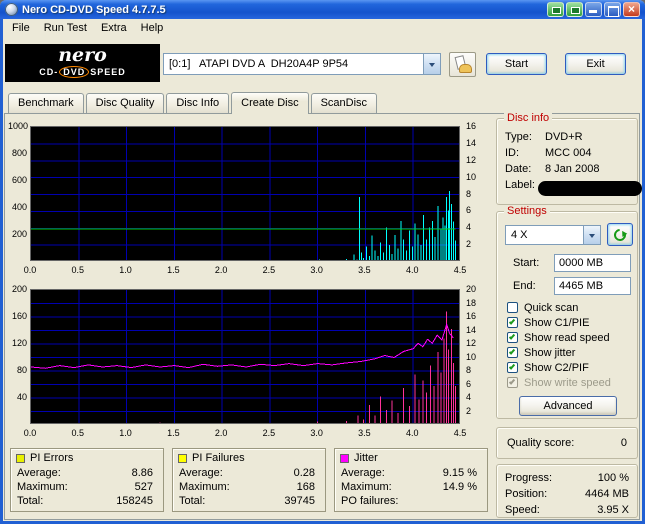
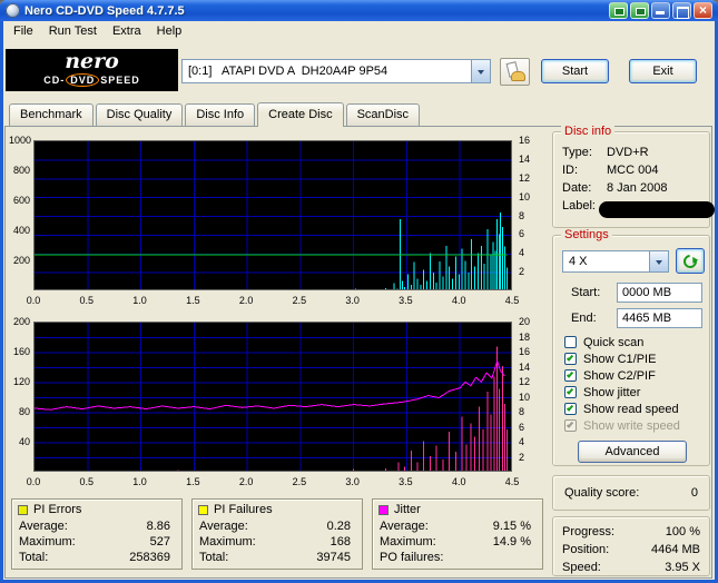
  Nero CD-DVD Speed 4.7.7.5
  ×
  File
  Run Test
  Extra
  Help
  nero
  CD- DVD SPEED
  [0:1] ATAPI DVD A DH20A4P 9P54
  Start
  Exit
  Benchmark
  Disc Quality
  Disc Info
  Create Disc
  ScanDisc
  1000
  800
  600
  400
  200
  16
  14
  12
  10
  8
  6
  4
  2
  0.0
  0.5
  1.0
  1.5
  2.0
  2.5
  3.0
  3.5
  4.0
  4.5
  200
  160
  120
  80
  40
  20
  18
  16
  14
  12
  10
  8
  6
  4
  2
  0.0
  0.5
  1.0
  1.5
  2.0
  2.5
  3.0
  3.5
  4.0
  4.5
  PI Errors
  Average:
  8.86
  Maximum:
  527
  Total:
- 158245
+ 258369
  PI Failures
  Average:
  0.28
  Maximum:
  168
  Total:
  39745
  Jitter
  Average:
  9.15 %
  Maximum:
  14.9 %
  PO failures:
  Disc info
  Type:
  DVD+R
  ID:
  MCC 004
  Date:
  8 Jan 2008
  Label:
  Settings
  4 X
  Start:
  0000 MB
  End:
  4465 MB
  Quick scan
  Show C1/PIE
- Show read speed
+ Show C2/PIF
  Show jitter
- Show C2/PIF
+ Show read speed
  Show write speed
  Advanced
  Quality score:
  0
  Progress:
  100 %
  Position:
  4464 MB
  Speed:
  3.95 X
